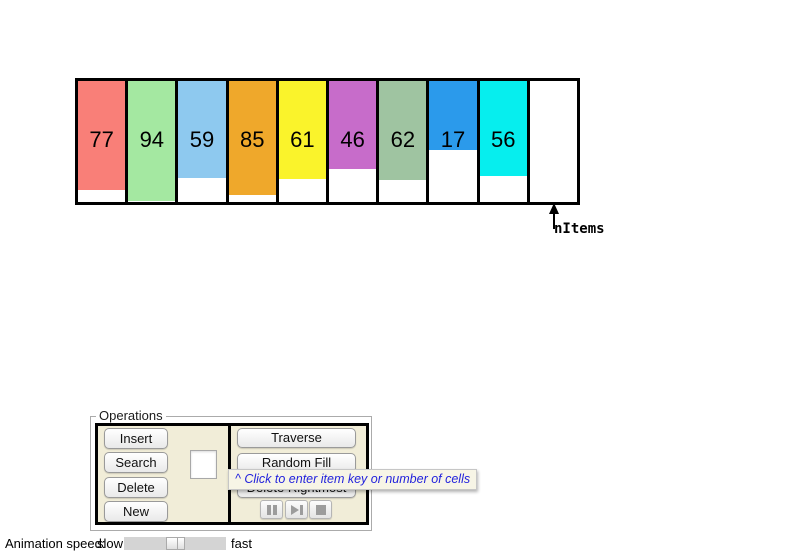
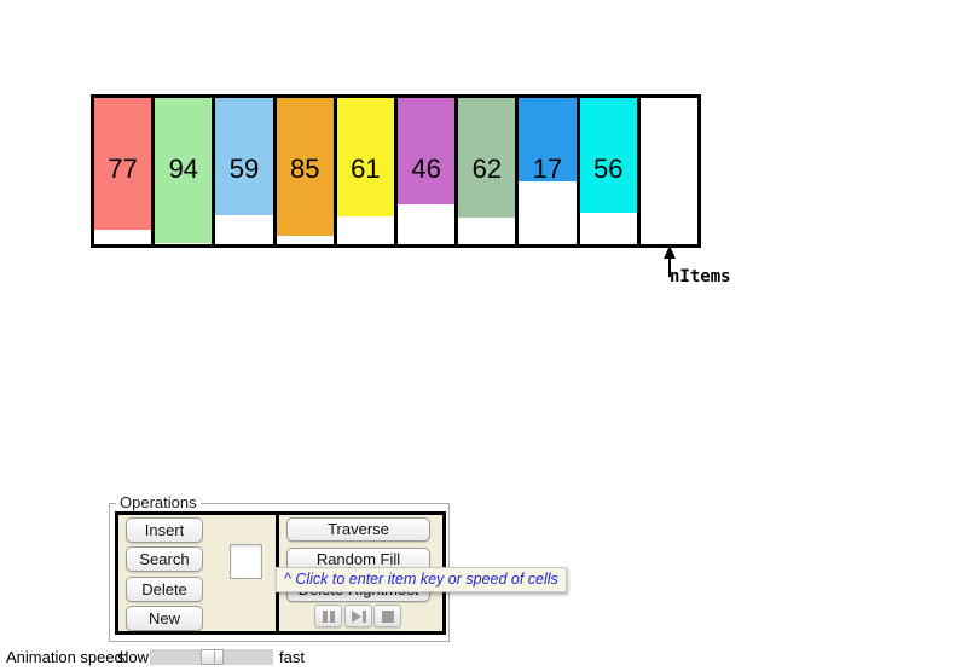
  77
  94
  59
  85
  61
  46
  62
  17
  56
  nItems
  Operations
  Insert
  Search
  Delete
  New
  Traverse
  Random Fill
- ^ Click to enter item key or number of cells
+ ^ Click to enter item key or speed of cells
  Animation speed:
  slow
  fast
